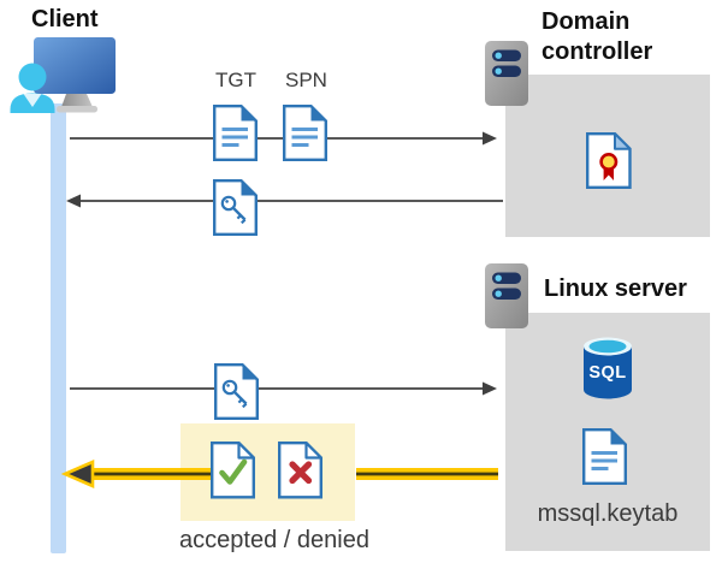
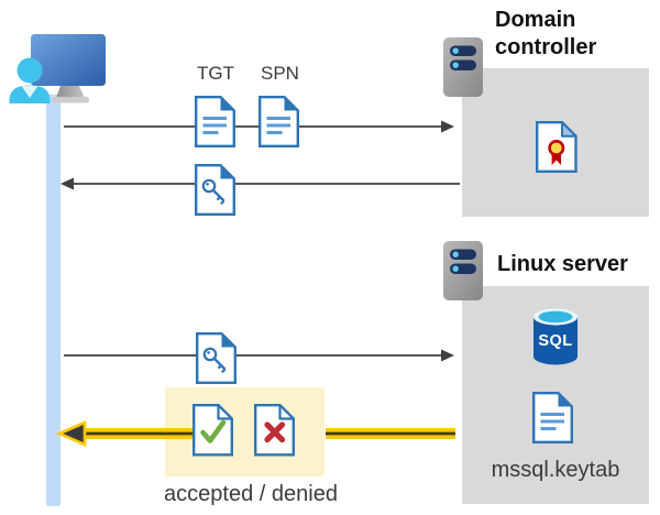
- Client
  TGT
  SPN
  accepted / denied
  Domain controller
  Linux server
  SQL
  mssql.keytab
